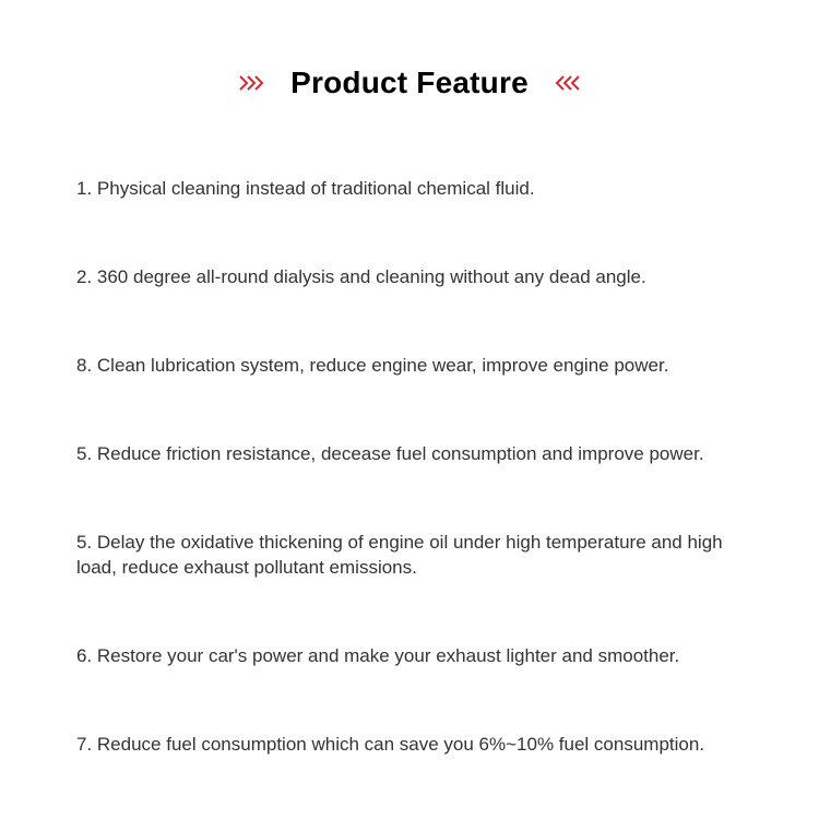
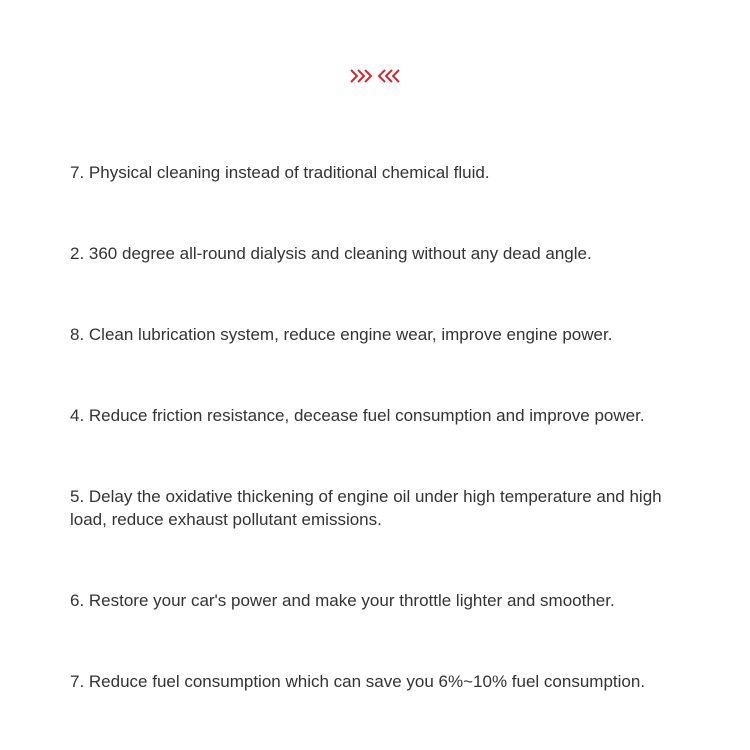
- Product Feature
- 1. Physical cleaning instead of traditional chemical fluid.
+ 7. Physical cleaning instead of traditional chemical fluid.
  2. 360 degree all-round dialysis and cleaning without any dead angle.
  8. Clean lubrication system, reduce engine wear, improve engine power.
- 5. Reduce friction resistance, decease fuel consumption and improve power.
+ 4. Reduce friction resistance, decease fuel consumption and improve power.
  5. Delay the oxidative thickening of engine oil under high temperature and high load, reduce exhaust pollutant emissions.
- 6. Restore your car's power and make your exhaust lighter and smoother.
+ 6. Restore your car's power and make your throttle lighter and smoother.
  7. Reduce fuel consumption which can save you 6%~10% fuel consumption.
